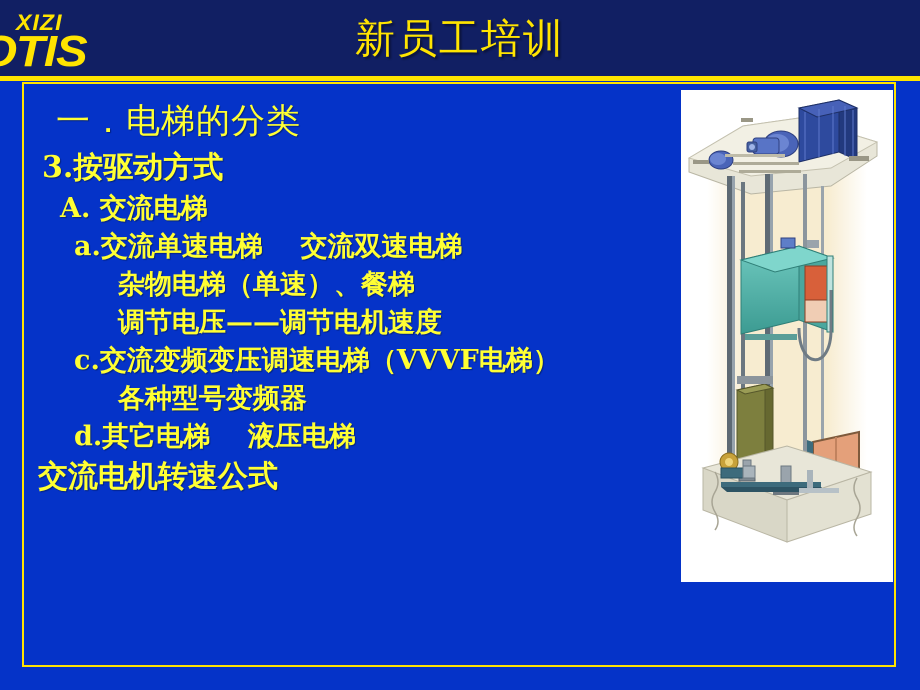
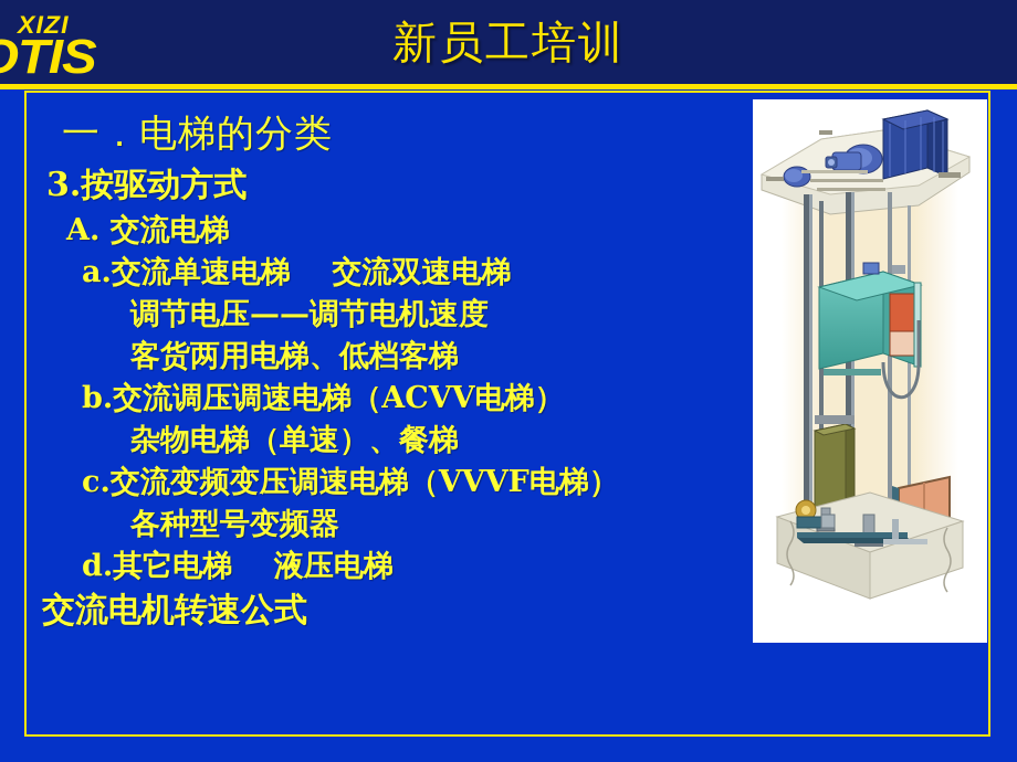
  XIZI
  TIS
  新员工培训
  一．电梯的分类
  3.按驱动方式
  A. 交流电梯
  a.交流单速电梯 交流双速电梯
- 杂物电梯（单速）、餐梯
+ 调节电压——调节电机速度
+ 客货两用电梯、低档客梯
+ b.交流调压调速电梯（ACVV电梯）
- 调节电压——调节电机速度
+ 杂物电梯（单速）、餐梯
  c.交流变频变压调速电梯（VVVF电梯）
  各种型号变频器
  d.其它电梯 液压电梯
  交流电机转速公式
